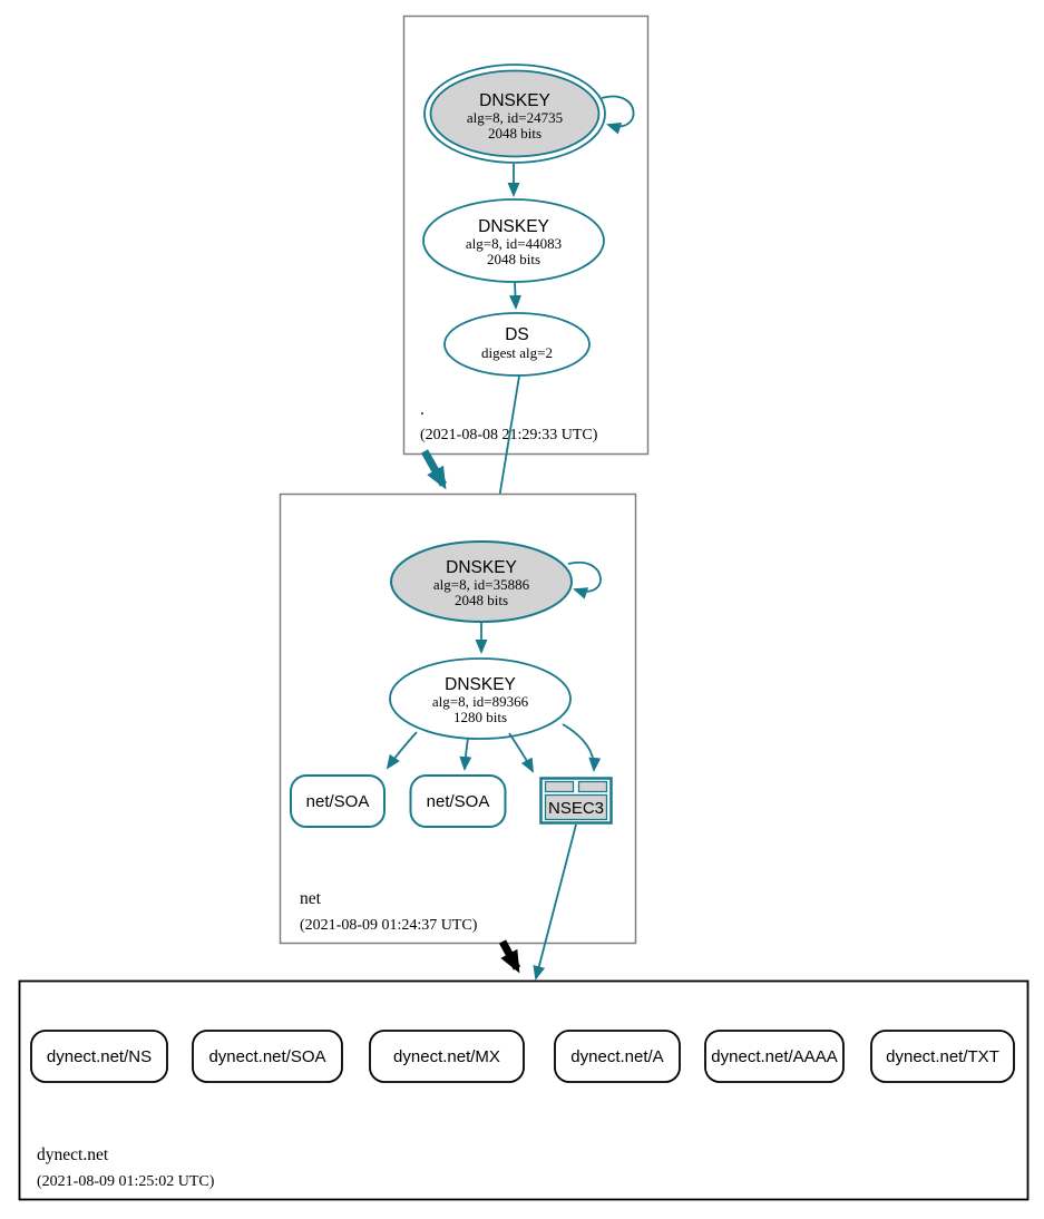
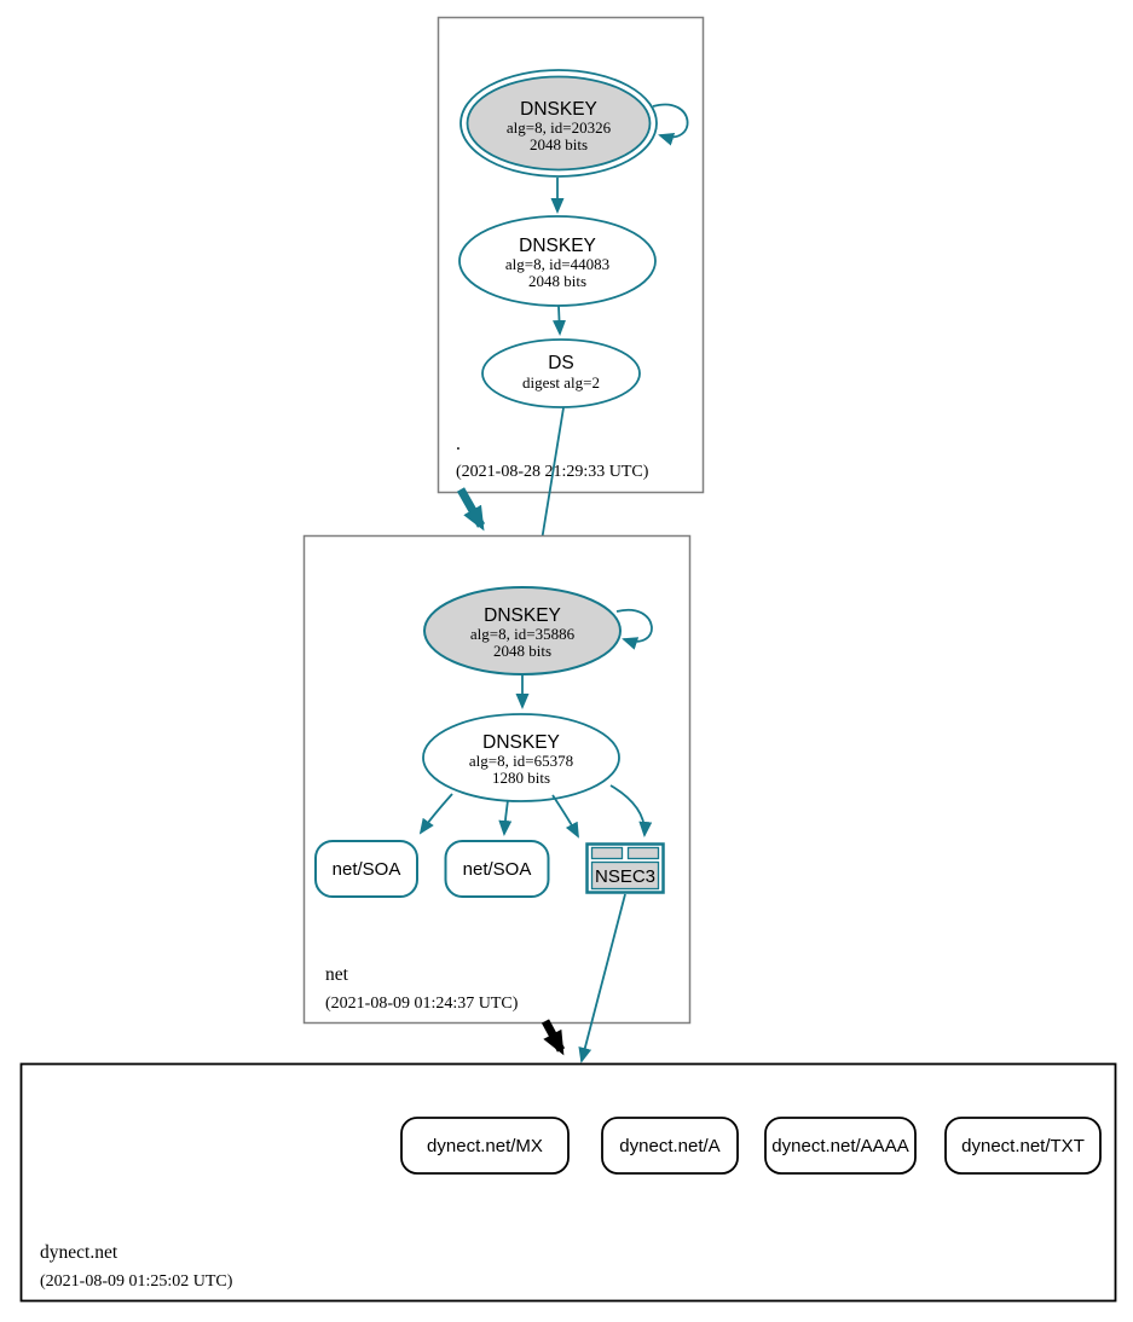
  DNSKEY
- alg=8, id=24735
+ alg=8, id=20326
  2048 bits
  DNSKEY
  alg=8, id=44083
  2048 bits
  DS
  digest alg=2
  .
- (2021-08-08 21:29:33 UTC)
+ (2021-08-28 21:29:33 UTC)
  DNSKEY
  alg=8, id=35886
  2048 bits
  DNSKEY
- alg=8, id=89366
+ alg=8, id=65378
  1280 bits
  net/SOA
  net/SOA
  NSEC3
  net
  (2021-08-09 01:24:37 UTC)
- dynect.net/NS
- dynect.net/SOA
  dynect.net/MX
  dynect.net/A
  dynect.net/AAAA
  dynect.net/TXT
  dynect.net
  (2021-08-09 01:25:02 UTC)
